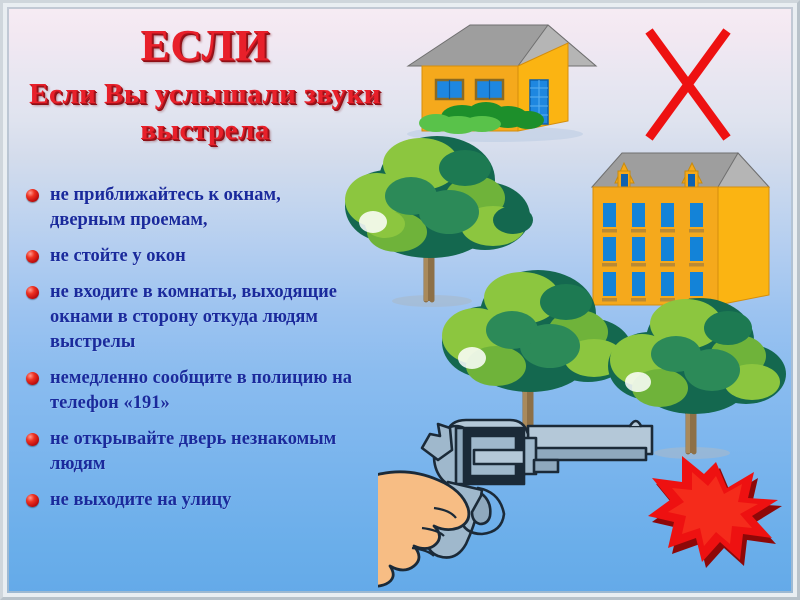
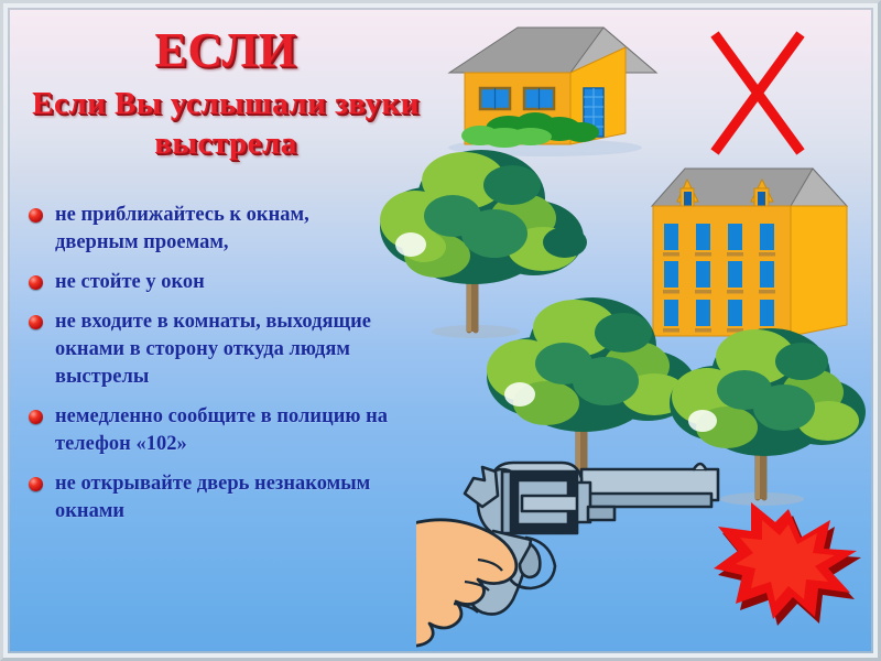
  ЕСЛИ
  Если Вы услышали звуки выстрела
  не приближайтесь к окнам, дверным проемам,
  не стойте у окон
  не входите в комнаты, выходящие окнами в сторону откуда людям выстрелы
- немедленно сообщите в полицию на телефон «191»
+ немедленно сообщите в полицию на телефон «102»
- не открывайте дверь незнакомым людям
+ не открывайте дверь незнакомым окнами
- не выходите на улицу
